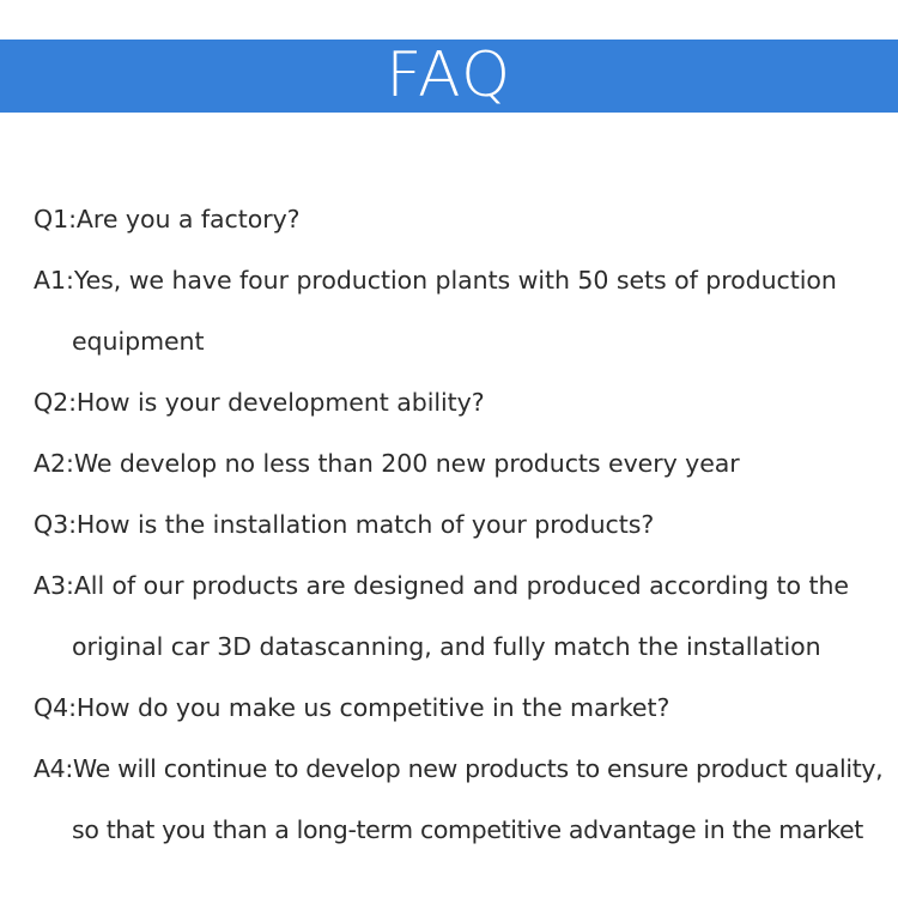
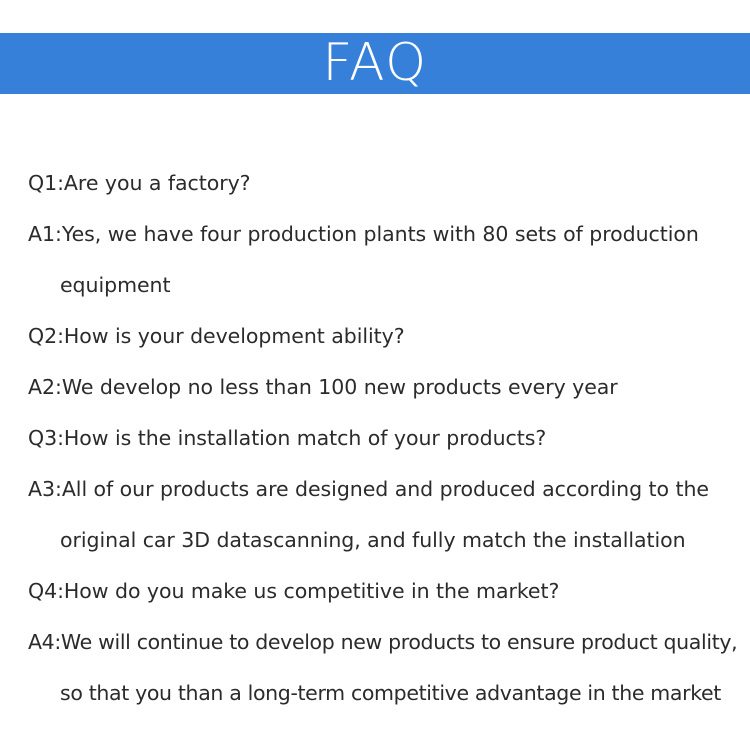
  FAQ
  Q1:Are you a factory?
- A1:Yes, we have four production plants with 50 sets of production
+ A1:Yes, we have four production plants with 80 sets of production
  equipment
  Q2:How is your development ability?
- A2:We develop no less than 200 new products every year
+ A2:We develop no less than 100 new products every year
  Q3:How is the installation match of your products?
  A3:All of our products are designed and produced according to the
  original car 3D datascanning, and fully match the installation
  Q4:How do you make us competitive in the market?
  A4:We will continue to develop new products to ensure product quality,
  so that you than a long-term competitive advantage in the market
